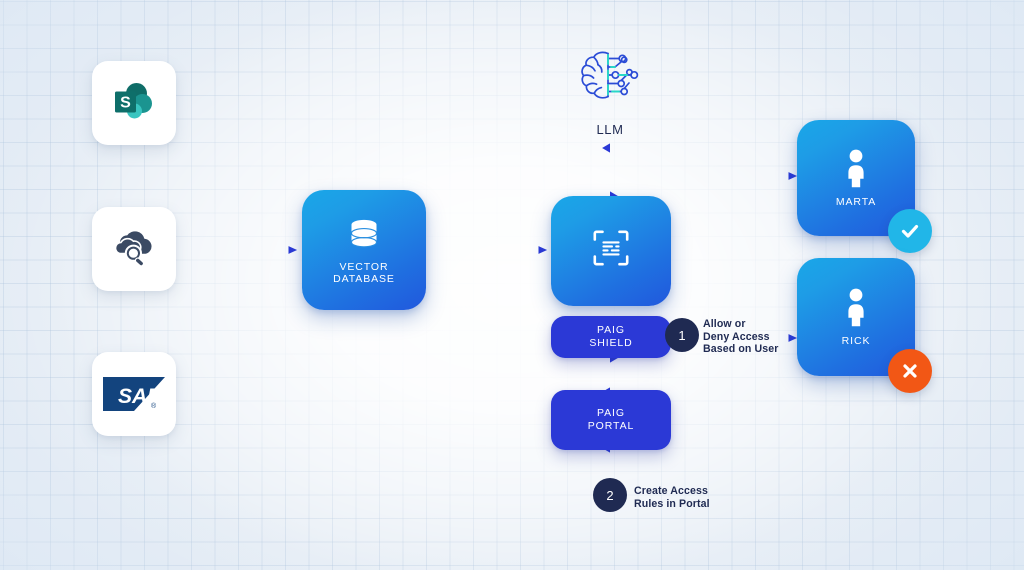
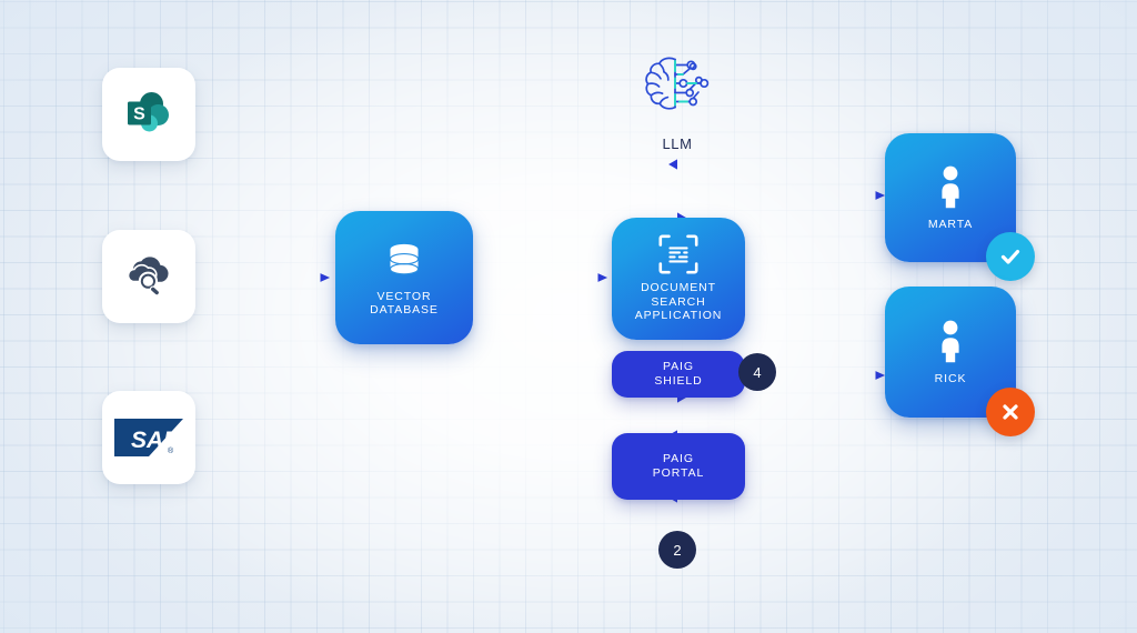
  S
  SAP
  VECTOR
  DATABASE
+ DOCUMENT
+ SEARCH
+ APPLICATION
  LLM
  PAIG
  SHIELD
- 1
+ 4
- Allow or
- Deny Access
- Based on User
  PAIG
  PORTAL
  2
- Create Access
- Rules in Portal
  MARTA
  RICK
